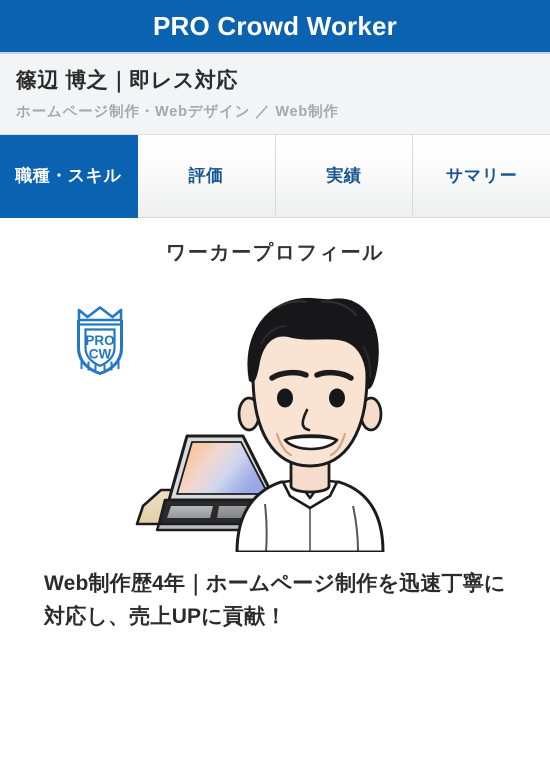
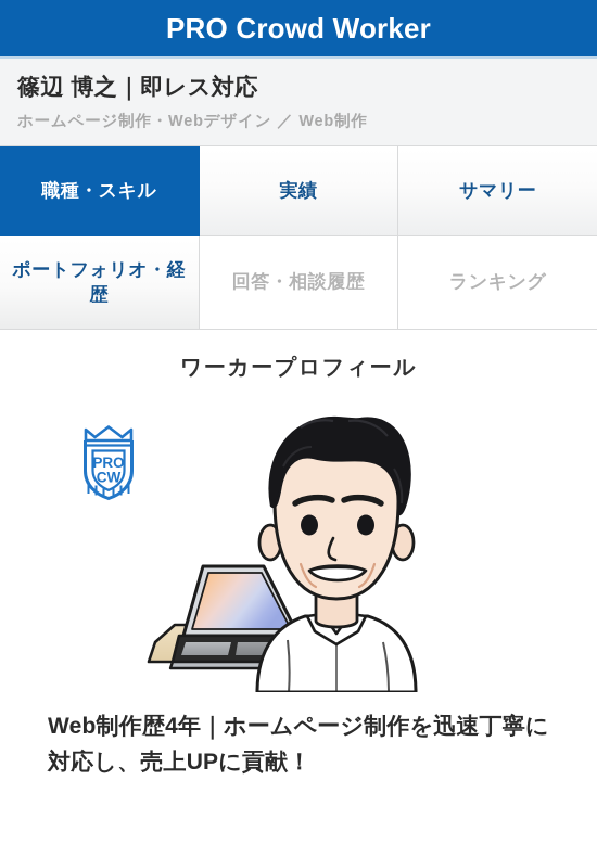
  PRO Crowd Worker
  篠辺 博之｜即レス対応
  ホームページ制作・Webデザイン ／ Web制作
  職種・スキル
- 評価
  実績
  サマリー
+ ポートフォリオ・経歴
+ 回答・相談履歴
+ ランキング
  ワーカープロフィール
  PRO
  CW
  Web制作歴4年｜ホームページ制作を迅速丁寧に対応し、売上UPに貢献！
